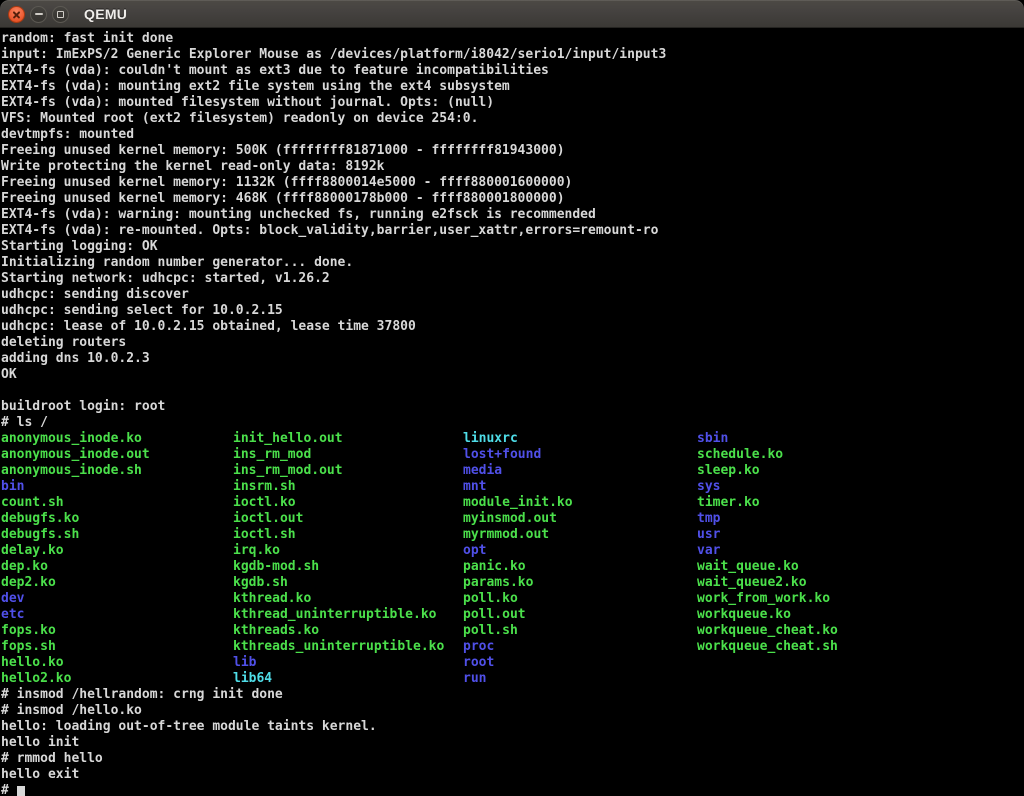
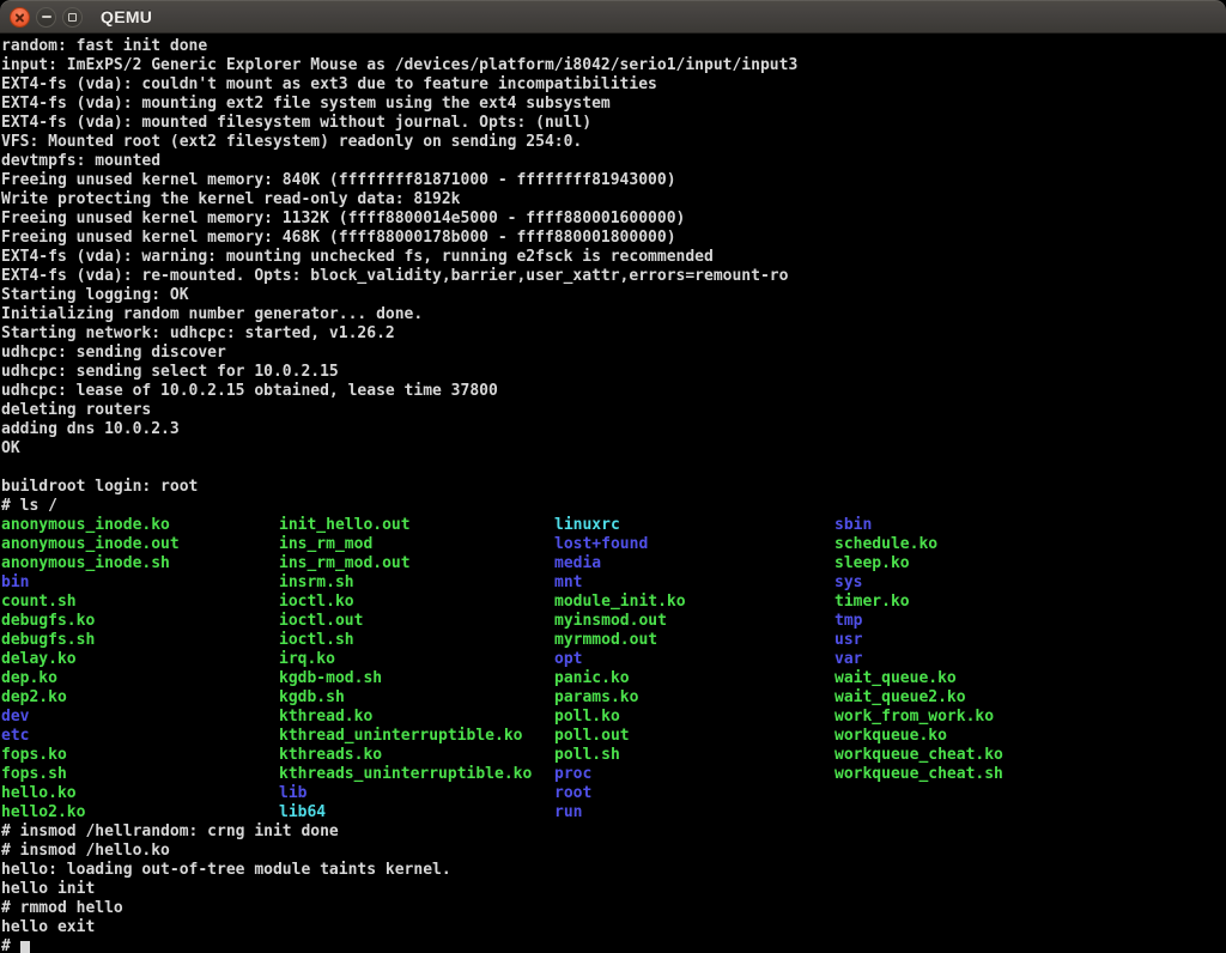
  QEMU
  random: fast init done
  input: ImExPS/2 Generic Explorer Mouse as /devices/platform/i8042/serio1/input/input3
  EXT4-fs (vda): couldn't mount as ext3 due to feature incompatibilities
  EXT4-fs (vda): mounting ext2 file system using the ext4 subsystem
  EXT4-fs (vda): mounted filesystem without journal. Opts: (null)
- VFS: Mounted root (ext2 filesystem) readonly on device 254:0.
+ VFS: Mounted root (ext2 filesystem) readonly on sending 254:0.
  devtmpfs: mounted
- Freeing unused kernel memory: 500K (ffffffff81871000 - ffffffff81943000)
+ Freeing unused kernel memory: 840K (ffffffff81871000 - ffffffff81943000)
  Write protecting the kernel read-only data: 8192k
  Freeing unused kernel memory: 1132K (ffff8800014e5000 - ffff880001600000)
  Freeing unused kernel memory: 468K (ffff88000178b000 - ffff880001800000)
  EXT4-fs (vda): warning: mounting unchecked fs, running e2fsck is recommended
  EXT4-fs (vda): re-mounted. Opts: block_validity,barrier,user_xattr,errors=remount-ro
  Starting logging: OK
  Initializing random number generator... done.
  Starting network: udhcpc: started, v1.26.2
  udhcpc: sending discover
  udhcpc: sending select for 10.0.2.15
  udhcpc: lease of 10.0.2.15 obtained, lease time 37800
  deleting routers
  adding dns 10.0.2.3
  OK
  buildroot login: root
  # ls /
  anonymous_inode.ko
  anonymous_inode.out
  anonymous_inode.sh
  bin
  count.sh
  debugfs.ko
  debugfs.sh
  delay.ko
  dep.ko
  dep2.ko
  dev
  etc
  fops.ko
  fops.sh
  hello.ko
  hello2.ko
  init_hello.out
  ins_rm_mod
  ins_rm_mod.out
  insrm.sh
  ioctl.ko
  ioctl.out
  ioctl.sh
  irq.ko
  kgdb-mod.sh
  kgdb.sh
  kthread.ko
  kthread_uninterruptible.ko
  kthreads.ko
  kthreads_uninterruptible.ko
  lib
  lib64
  linuxrc
  lost+found
  media
  mnt
  module_init.ko
  myinsmod.out
  myrmmod.out
  opt
  panic.ko
  params.ko
  poll.ko
  poll.out
  poll.sh
  proc
  root
  run
  sbin
  schedule.ko
  sleep.ko
  sys
  timer.ko
  tmp
  usr
  var
  wait_queue.ko
  wait_queue2.ko
  work_from_work.ko
  workqueue.ko
  workqueue_cheat.ko
  workqueue_cheat.sh
  # insmod /hellrandom: crng init done
  # insmod /hello.ko
  hello: loading out-of-tree module taints kernel.
  hello init
  # rmmod hello
  hello exit
  #
